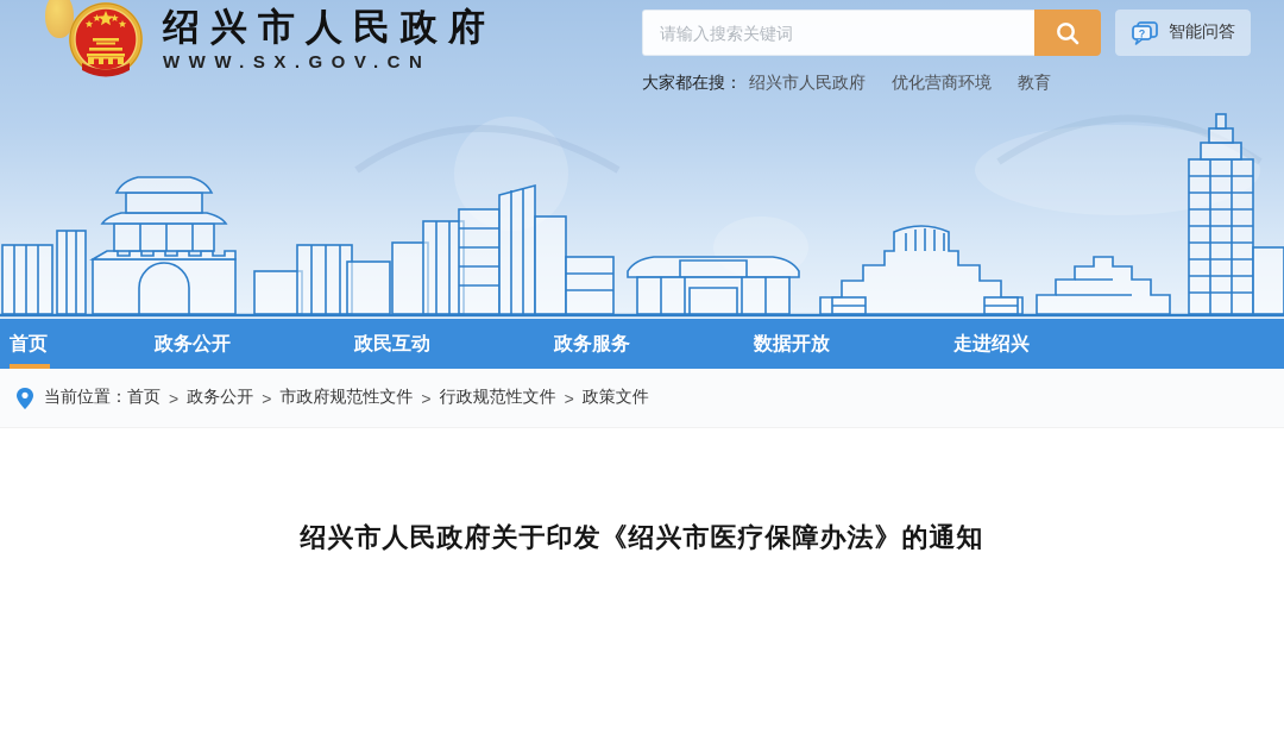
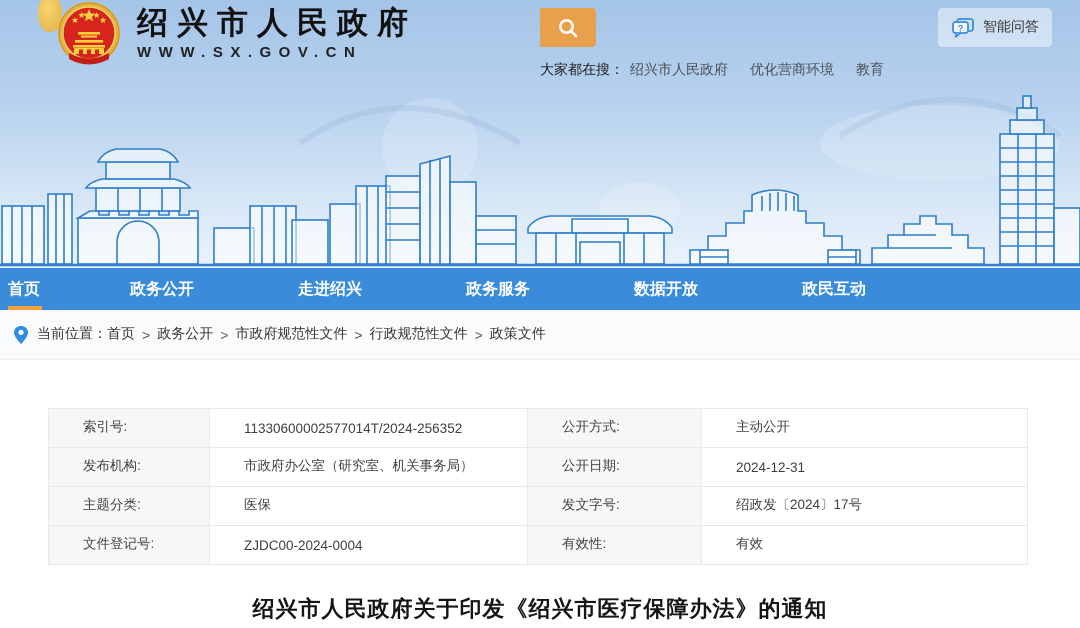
  绍兴市人民政府
  WWW.SX.GOV.CN
- 请输入搜索关键词
  ?
  智能问答
  大家都在搜：
  绍兴市人民政府
  优化营商环境
  教育
  首页
  政务公开
- 政民互动
+ 走进绍兴
  政务服务
  数据开放
- 走进绍兴
+ 政民互动
  当前位置：
  首页
  >
  政务公开
  >
  市政府规范性文件
  >
  行政规范性文件
  >
  政策文件
+ 索引号:	11330600002577014T/2024-256352	公开方式:	主动公开
+ 发布机构:	市政府办公室（研究室、机关事务局）	公开日期:	2024-12-31
+ 主题分类:	医保	发文字号:	绍政发〔2024〕17号
+ 文件登记号:	ZJDC00-2024-0004	有效性:	有效
  绍兴市人民政府关于印发《绍兴市医疗保障办法》的通知
